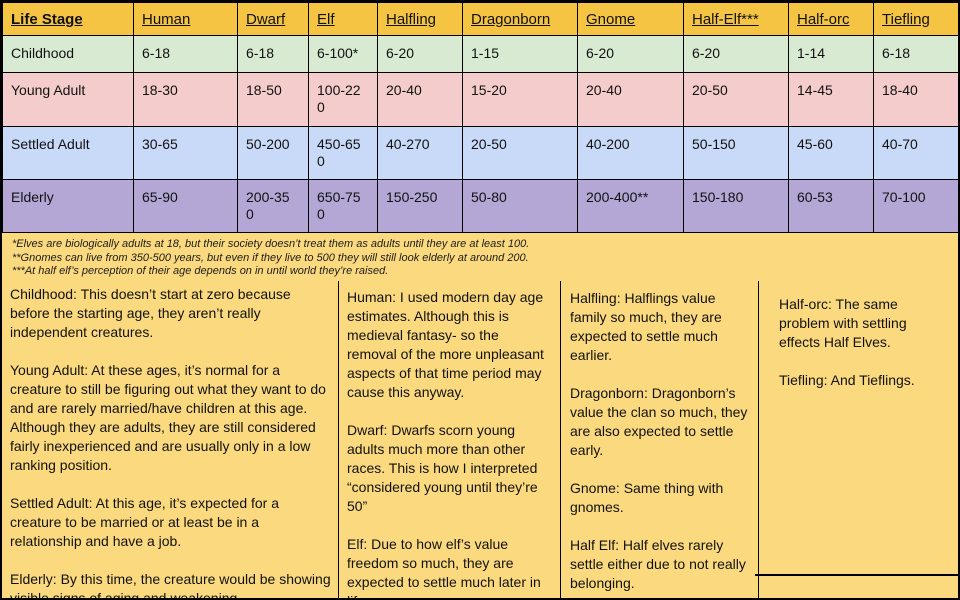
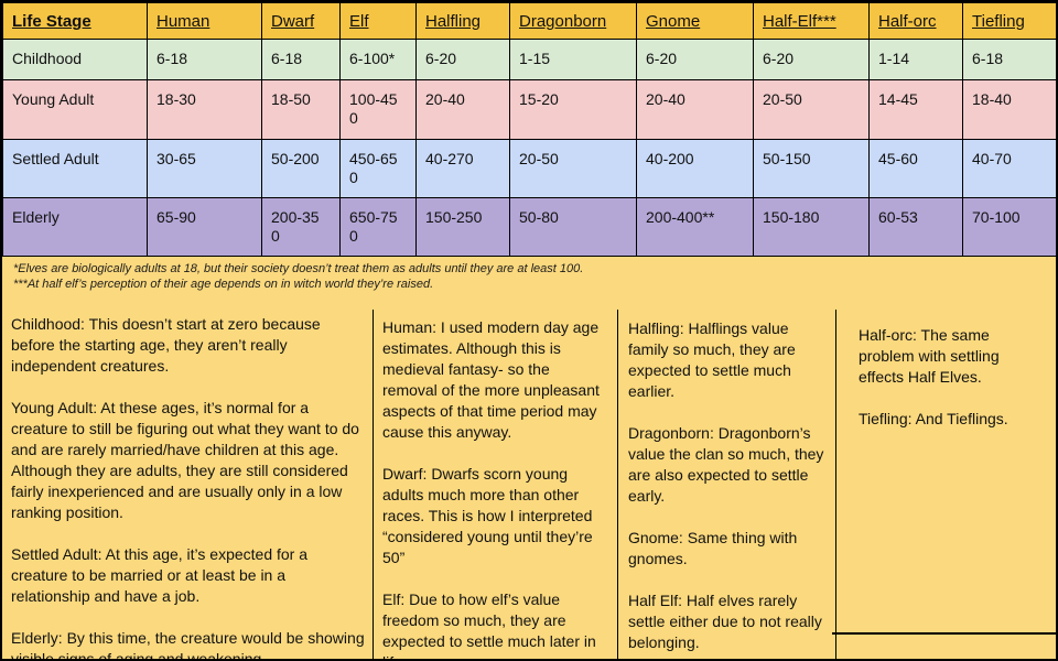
  Life Stage	Human	Dwarf	Elf	Halfling	Dragonborn	Gnome	Half-Elf***	Half-orc	Tiefling
  Childhood	6-18	6-18	6-100*	6-20	1-15	6-20	6-20	1-14	6-18
- Young Adult	18-30	18-50	100-220	20-40	15-20	20-40	20-50	14-45	18-40
+ Young Adult	18-30	18-50	100-450	20-40	15-20	20-40	20-50	14-45	18-40
  Settled Adult	30-65	50-200	450-650	40-270	20-50	40-200	50-150	45-60	40-70
  Elderly	65-90	200-350	650-750	150-250	50-80	200-400**	150-180	60-53	70-100
  *Elves are biologically adults at 18, but their society doesn’t treat them as adults until they are at least 100.
- **Gnomes can live from 350-500 years, but even if they live to 500 they will still look elderly at around 200.
- ***At half elf’s perception of their age depends on in until world they’re raised.
+ ***At half elf’s perception of their age depends on in witch world they’re raised.
  Childhood: This doesn’t start at zero because before the starting age, they aren’t really independent creatures.
  Young Adult: At these ages, it’s normal for a creature to still be figuring out what they want to do and are rarely married/have children at this age. Although they are adults, they are still considered fairly inexperienced and are usually only in a low ranking position.
  Settled Adult: At this age, it’s expected for a creature to be married or at least be in a relationship and have a job.
  Human: I used modern day age estimates. Although this is medieval fantasy- so the removal of the more unpleasant aspects of that time period may cause this anyway.
  Dwarf: Dwarfs scorn young adults much more than other races. This is how I interpreted “considered young until they’re 50”
  Elf: Due to how elf’s value freedom so much, they are expected to settle much later in
  Halfling: Halflings value family so much, they are expected to settle much earlier.
  Dragonborn: Dragonborn’s value the clan so much, they are also expected to settle early.
  Gnome: Same thing with gnomes.
  Half Elf: Half elves rarely settle either due to not really belonging.
  Half-orc: The same problem with settling effects Half Elves.
  Tiefling: And Tieflings.
